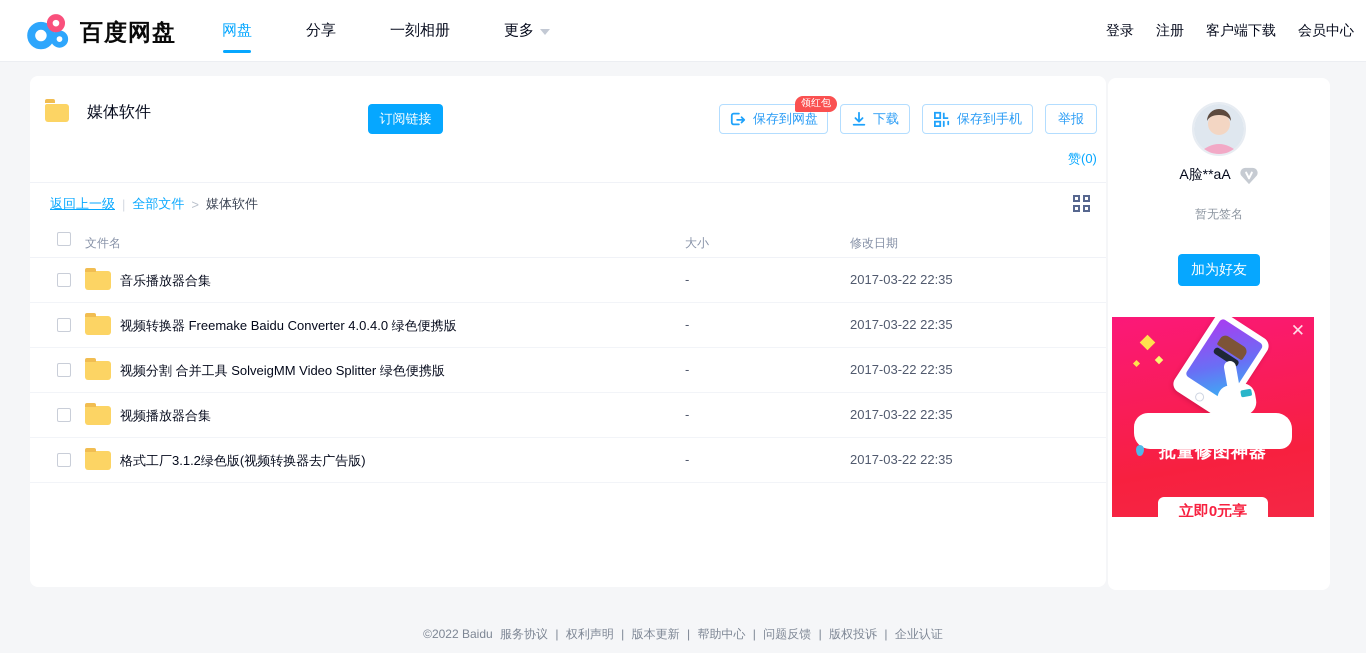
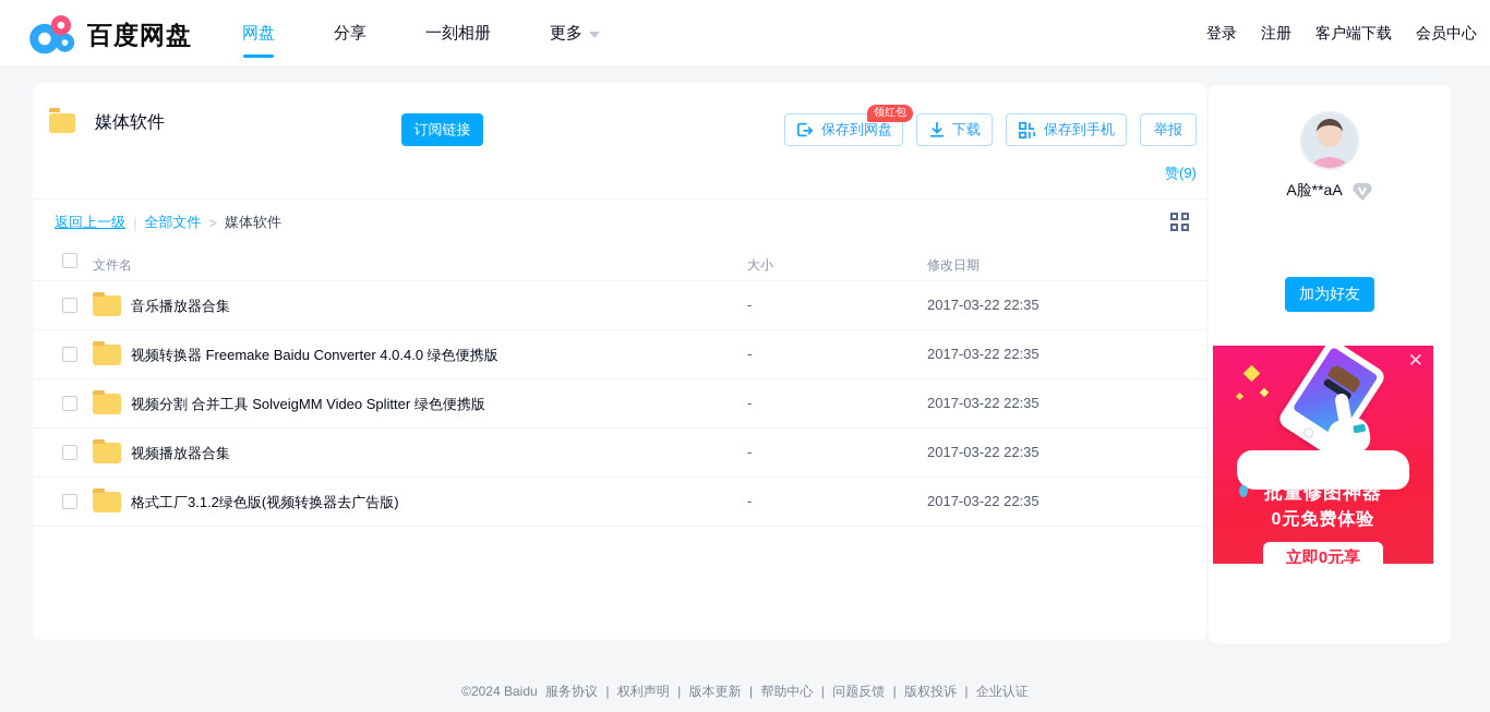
  百度网盘
  网盘
  分享
  一刻相册
  更多
  登录
  注册
  客户端下载
  会员中心
  媒体软件
  订阅链接
  保存到网盘
  领红包
  下载
  保存到手机
  举报
- 赞(0)
+ 赞(9)
  返回上一级
  |
  全部文件
  >
  媒体软件
  文件名
  大小
  修改日期
  音乐播放器合集
  -
  2017-03-22 22:35
  视频转换器 Freemake Baidu Converter 4.0.4.0 绿色便携版
  -
  2017-03-22 22:35
  视频分割 合并工具 SolveigMM Video Splitter 绿色便携版
  -
  2017-03-22 22:35
  视频播放器合集
  -
  2017-03-22 22:35
  格式工厂3.1.2绿色版(视频转换器去广告版)
  -
  2017-03-22 22:35
  A脸**aA
- 暂无签名
  加为好友
  批量修图神器
+ 0元免费体验
  立即0元享
  ✕
- ©2022 Baidu 服务协议 | 权利声明 | 版本更新 | 帮助中心 | 问题反馈 | 版权投诉 | 企业认证
+ ©2024 Baidu 服务协议 | 权利声明 | 版本更新 | 帮助中心 | 问题反馈 | 版权投诉 | 企业认证
